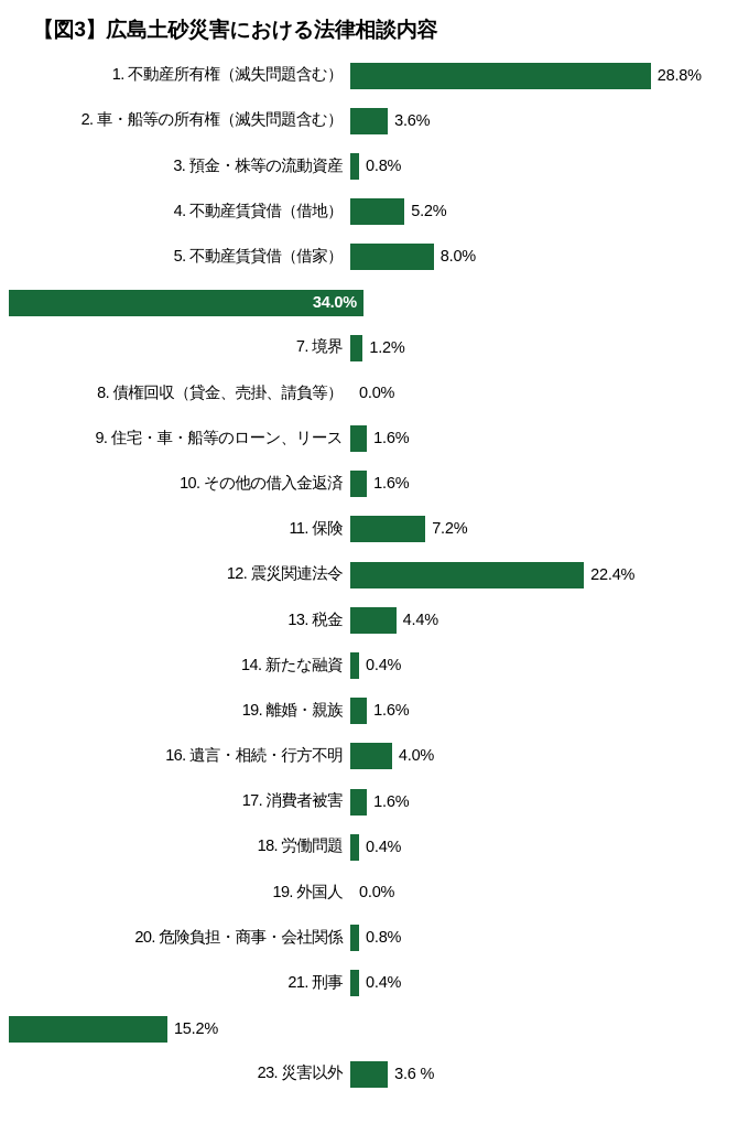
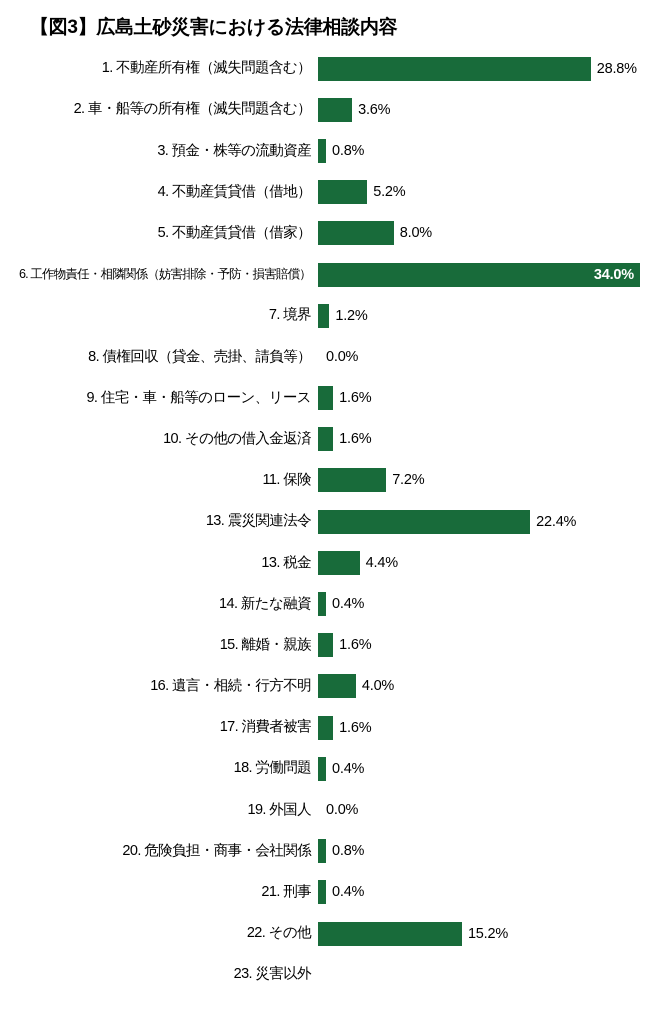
  【図3】広島土砂災害における法律相談内容
  1. 不動産所有権（滅失問題含む）
  28.8%
  2. 車・船等の所有権（滅失問題含む）
  3.6%
  3. 預金・株等の流動資産
  0.8%
  4. 不動産賃貸借（借地）
  5.2%
  5. 不動産賃貸借（借家）
  8.0%
+ 6. 工作物責任・相隣関係（妨害排除・予防・損害賠償）
  34.0%
  7. 境界
  1.2%
  8. 債権回収（貸金、売掛、請負等）
  0.0%
  9. 住宅・車・船等のローン、リース
  1.6%
  10. その他の借入金返済
  1.6%
  11. 保険
  7.2%
- 12. 震災関連法令
+ 13. 震災関連法令
  22.4%
  13. 税金
  4.4%
  14. 新たな融資
  0.4%
- 19. 離婚・親族
+ 15. 離婚・親族
  1.6%
  16. 遺言・相続・行方不明
  4.0%
  17. 消費者被害
  1.6%
  18. 労働問題
  0.4%
  19. 外国人
  0.0%
  20. 危険負担・商事・会社関係
  0.8%
  21. 刑事
  0.4%
+ 22. その他
  15.2%
  23. 災害以外
- 3.6 %
